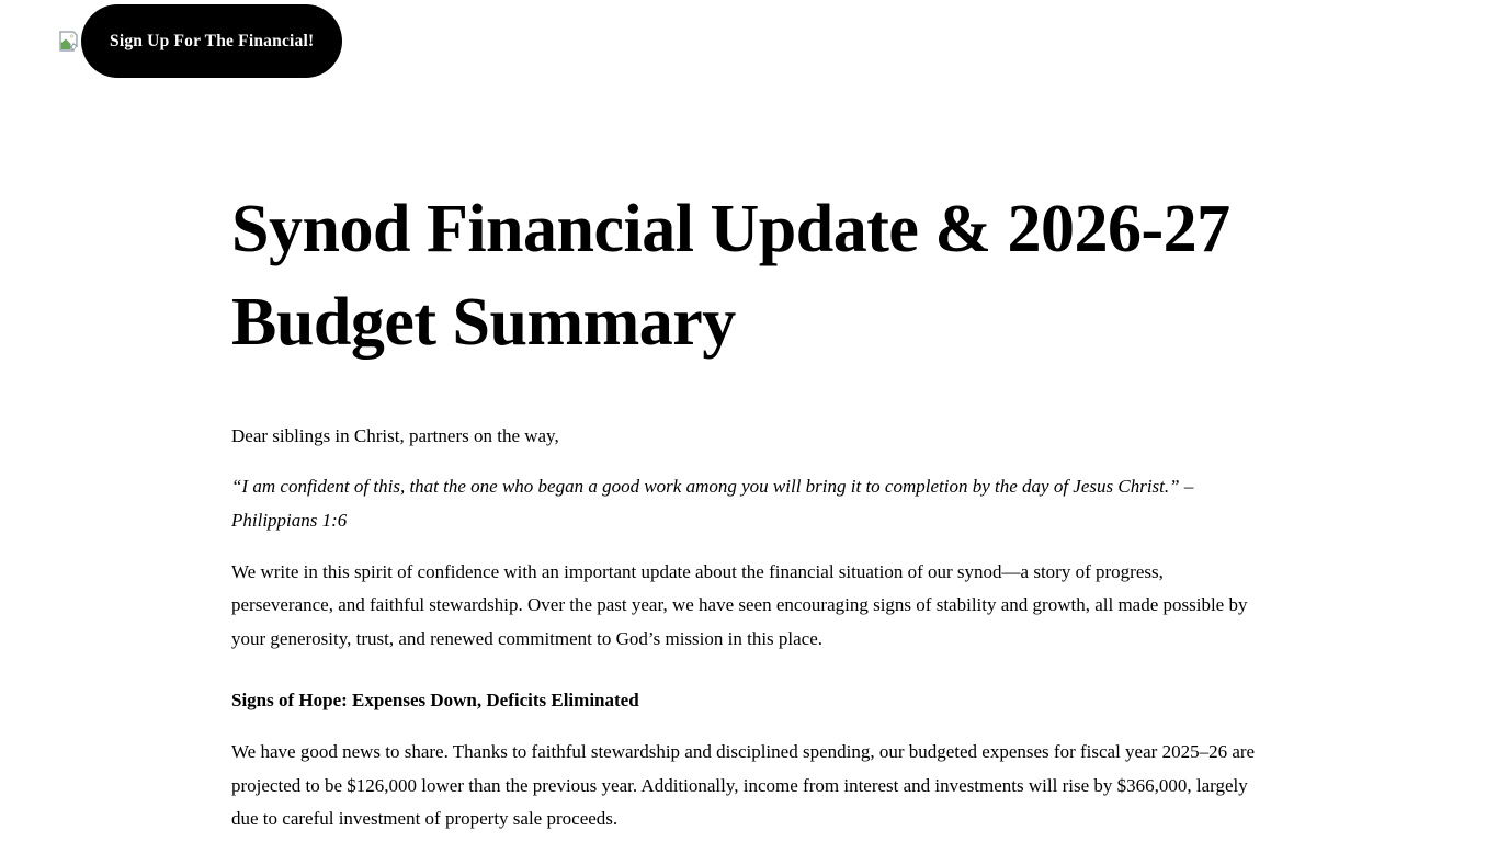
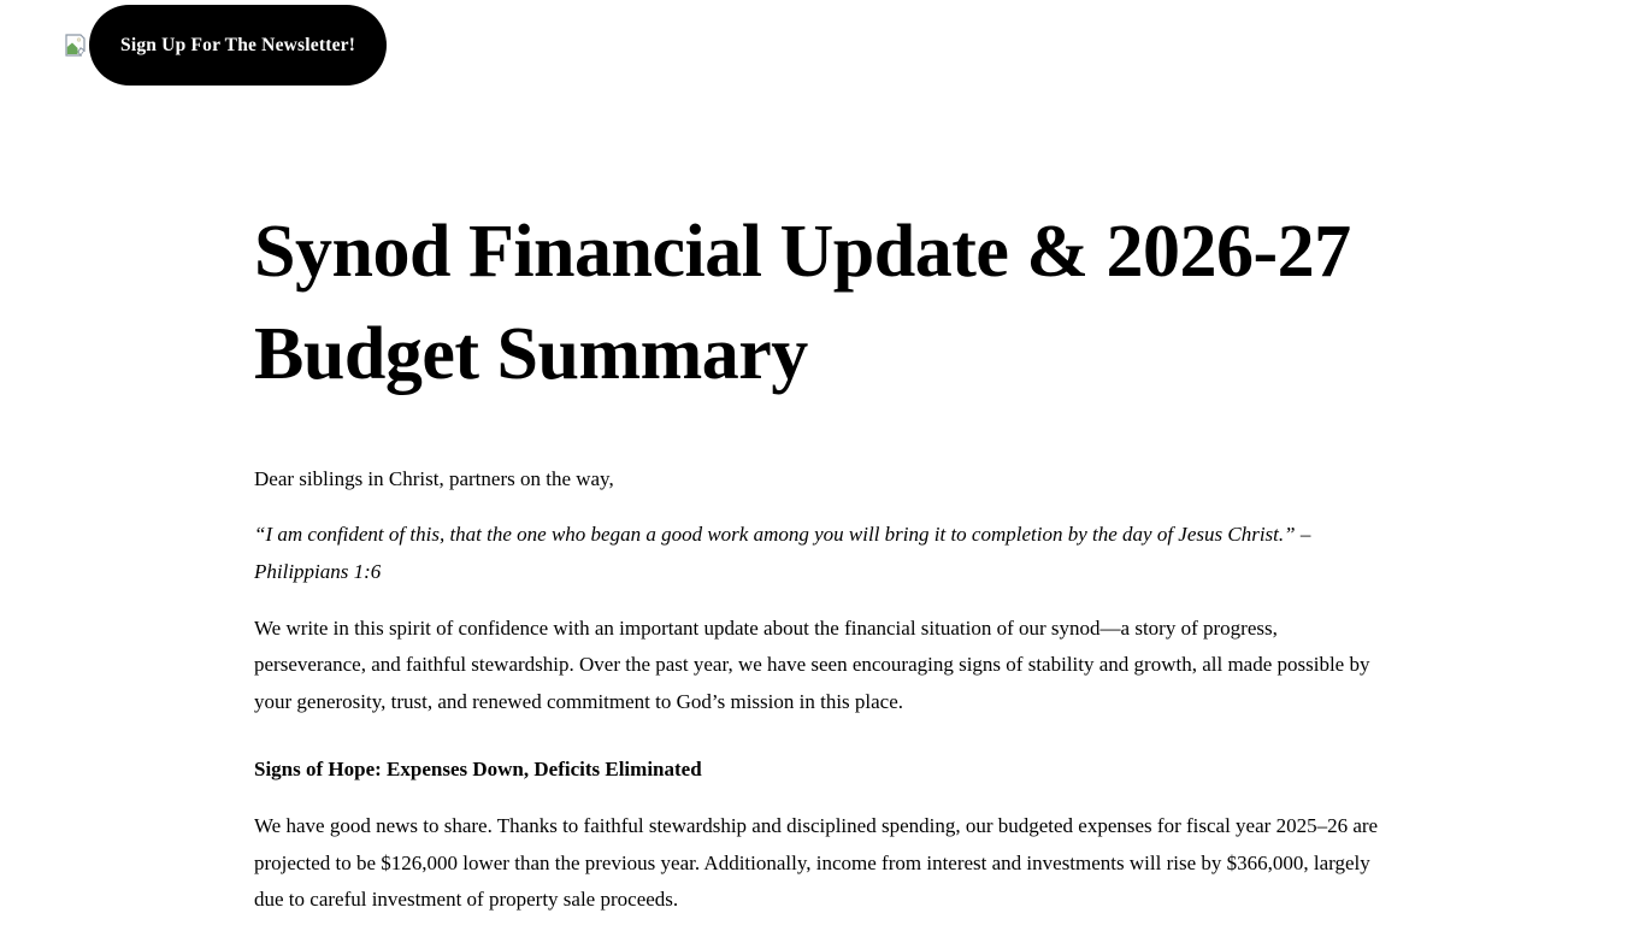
- Sign Up For The Financial!
+ Sign Up For The Newsletter!
  Synod Financial Update & 2026-27 Budget Summary
  Dear siblings in Christ, partners on the way,
  “I am confident of this, that the one who began a good work among you will bring it to completion by the day of Jesus Christ.” – Philippians 1:6
  We write in this spirit of confidence with an important update about the financial situation of our synod—a story of progress, perseverance, and faithful stewardship. Over the past year, we have seen encouraging signs of stability and growth, all made possible by your generosity, trust, and renewed commitment to God’s mission in this place.
  Signs of Hope: Expenses Down, Deficits Eliminated
  We have good news to share. Thanks to faithful stewardship and disciplined spending, our budgeted expenses for fiscal year 2025–26 are projected to be $126,000 lower than the previous year. Additionally, income from interest and investments will rise by $366,000, largely due to careful investment of property sale proceeds.
